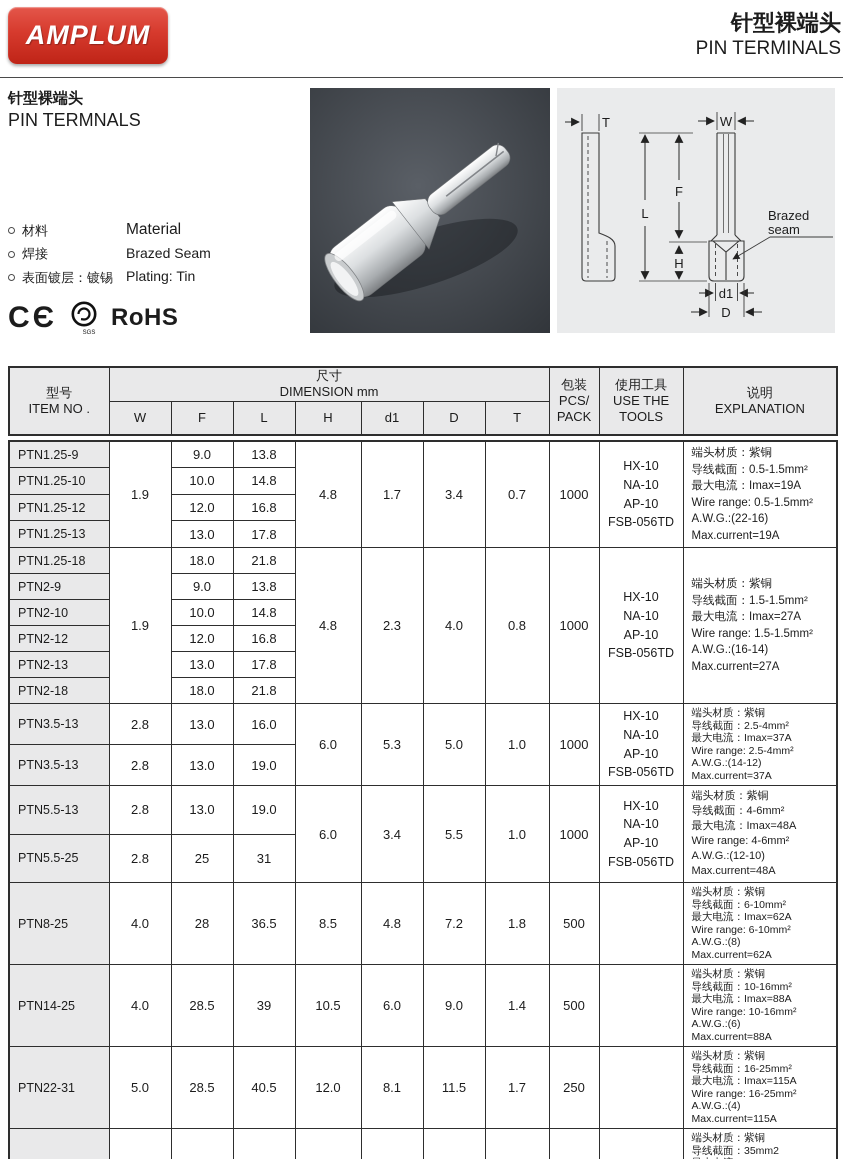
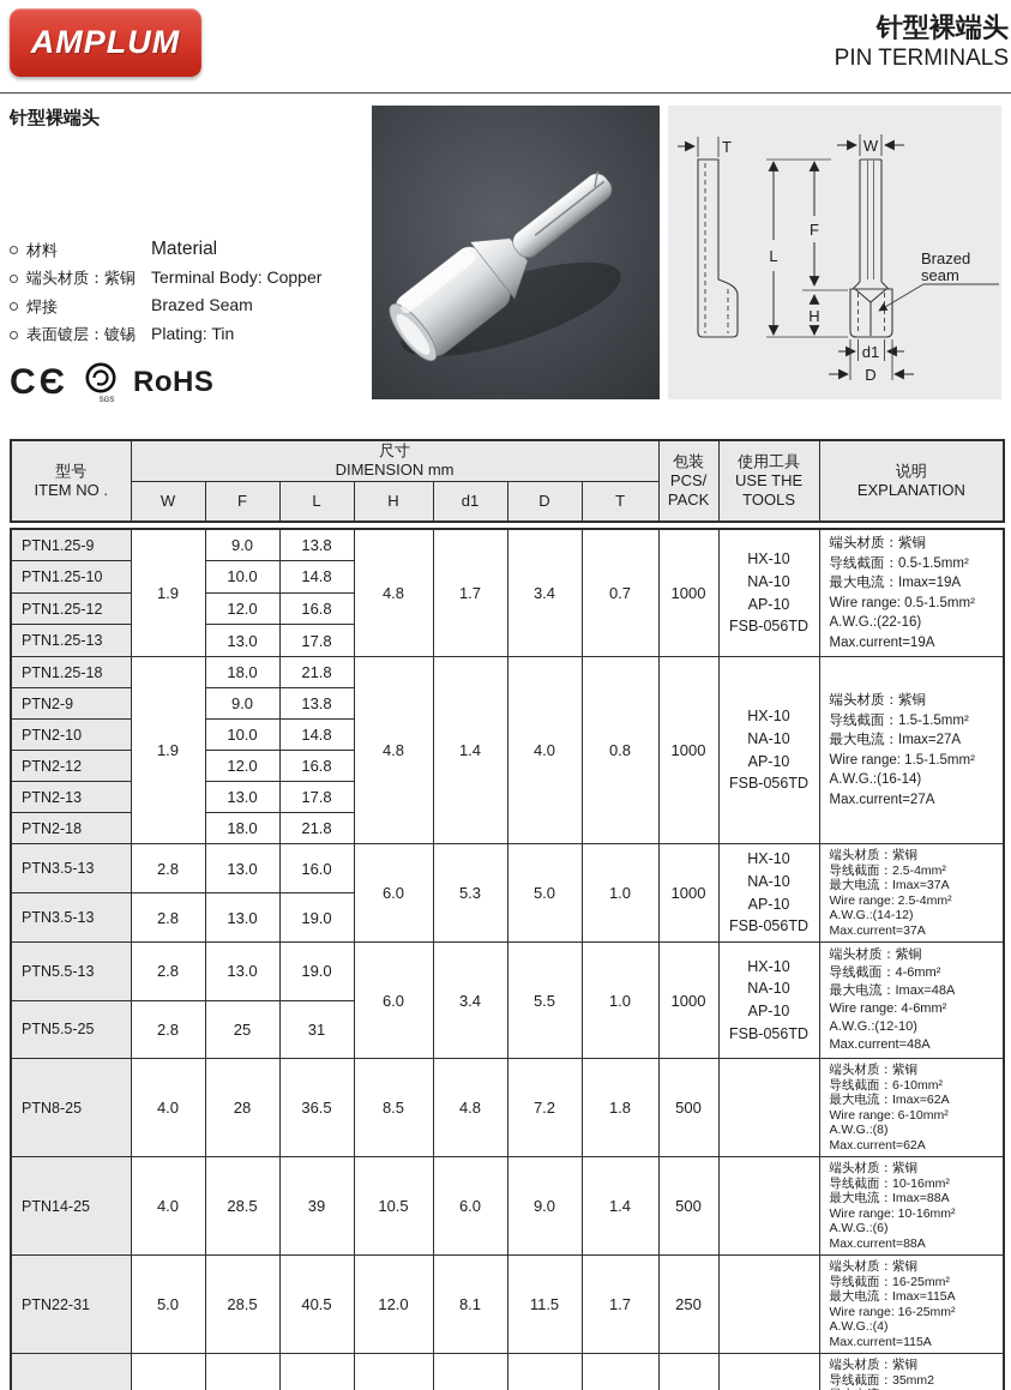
  AMPLUM
  针型裸端头
  PIN TERMINALS
  针型裸端头
- PIN TERMNALS
  材料
  Material
+ 端头材质：紫铜
+ Terminal Body: Copper
  焊接
  Brazed Seam
  表面镀层：镀锡
  Plating: Tin
  CЄ
  RoHS
  T
  W
  L
  F
  H
  d1
  D
  Brazed
  seam
  型号 ITEM NO .	尺寸 DIMENSION mm	包装 PCS/ PACK	使用工具 USE THE TOOLS	说明 EXPLANATION
  W	F	L	H	d1	D	T
  PTN1.25-9	1.9	9.0	13.8	4.8	1.7	3.4	0.7	1000	HX-10 NA-10 AP-10 FSB-056TD	端头材质：紫铜 导线截面：0.5-1.5mm² 最大电流：Imax=19A Wire range: 0.5-1.5mm² A.W.G.:(22-16) Max.current=19A
  PTN1.25-10	10.0	14.8
  PTN1.25-12	12.0	16.8
  PTN1.25-13	13.0	17.8
- PTN1.25-18	1.9	18.0	21.8	4.8	2.3	4.0	0.8	1000	HX-10 NA-10 AP-10 FSB-056TD	端头材质：紫铜 导线截面：1.5-1.5mm² 最大电流：Imax=27A Wire range: 1.5-1.5mm² A.W.G.:(16-14) Max.current=27A
+ PTN1.25-18	1.9	18.0	21.8	4.8	1.4	4.0	0.8	1000	HX-10 NA-10 AP-10 FSB-056TD	端头材质：紫铜 导线截面：1.5-1.5mm² 最大电流：Imax=27A Wire range: 1.5-1.5mm² A.W.G.:(16-14) Max.current=27A
  PTN2-9	9.0	13.8
  PTN2-10	10.0	14.8
  PTN2-12	12.0	16.8
  PTN2-13	13.0	17.8
  PTN2-18	18.0	21.8
  PTN3.5-13	2.8	13.0	16.0	6.0	5.3	5.0	1.0	1000	HX-10 NA-10 AP-10 FSB-056TD	端头材质：紫铜 导线截面：2.5-4mm² 最大电流：Imax=37A Wire range: 2.5-4mm² A.W.G.:(14-12) Max.current=37A
  PTN3.5-13	2.8	13.0	19.0
  PTN5.5-13	2.8	13.0	19.0	6.0	3.4	5.5	1.0	1000	HX-10 NA-10 AP-10 FSB-056TD	端头材质：紫铜 导线截面：4-6mm² 最大电流：Imax=48A Wire range: 4-6mm² A.W.G.:(12-10) Max.current=48A
  PTN5.5-25	2.8	25	31
  PTN8-25	4.0	28	36.5	8.5	4.8	7.2	1.8	500		端头材质：紫铜 导线截面：6-10mm² 最大电流：Imax=62A Wire range: 6-10mm² A.W.G.:(8) Max.current=62A
  PTN14-25	4.0	28.5	39	10.5	6.0	9.0	1.4	500		端头材质：紫铜 导线截面：10-16mm² 最大电流：Imax=88A Wire range: 10-16mm² A.W.G.:(6) Max.current=88A
  PTN22-31	5.0	28.5	40.5	12.0	8.1	11.5	1.7	250		端头材质：紫铜 导线截面：16-25mm² 最大电流：Imax=115A Wire range: 16-25mm² A.W.G.:(4) Max.current=115A
